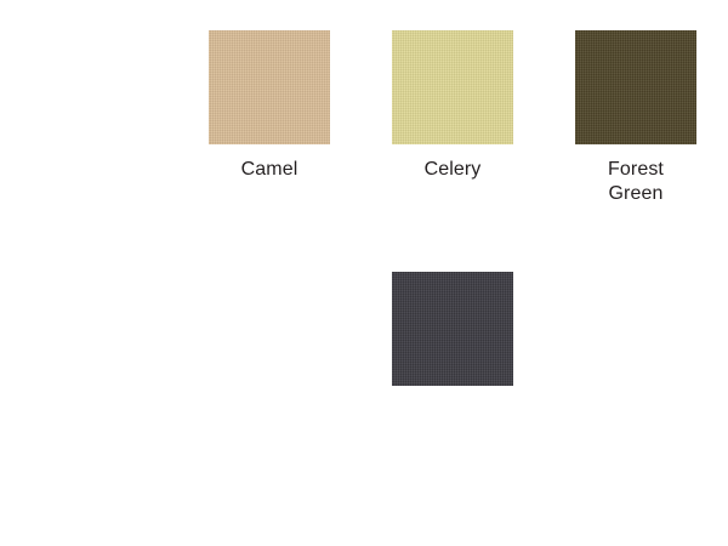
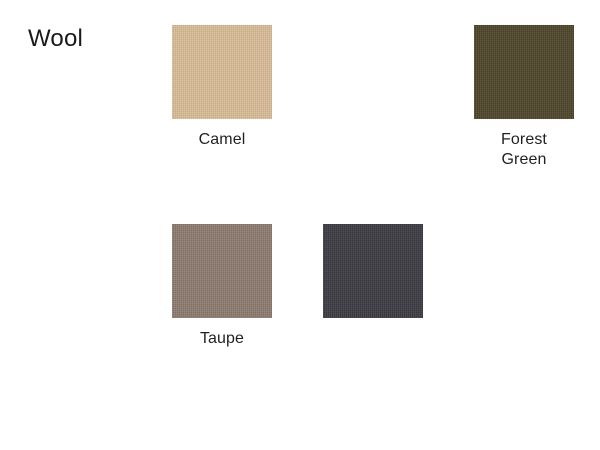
+ Wool
  Camel
- Celery
  Forest
  Green
+ Taupe
